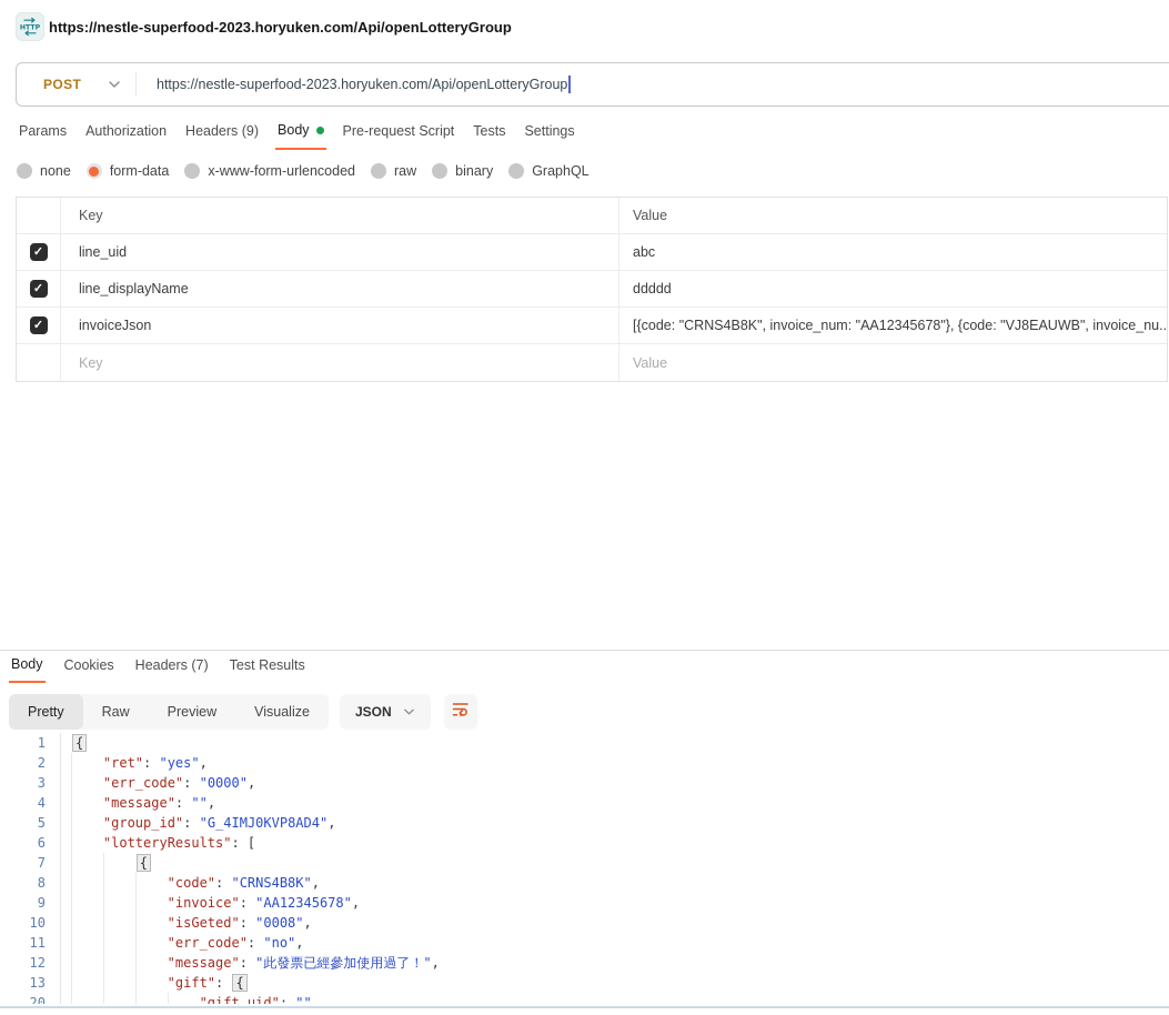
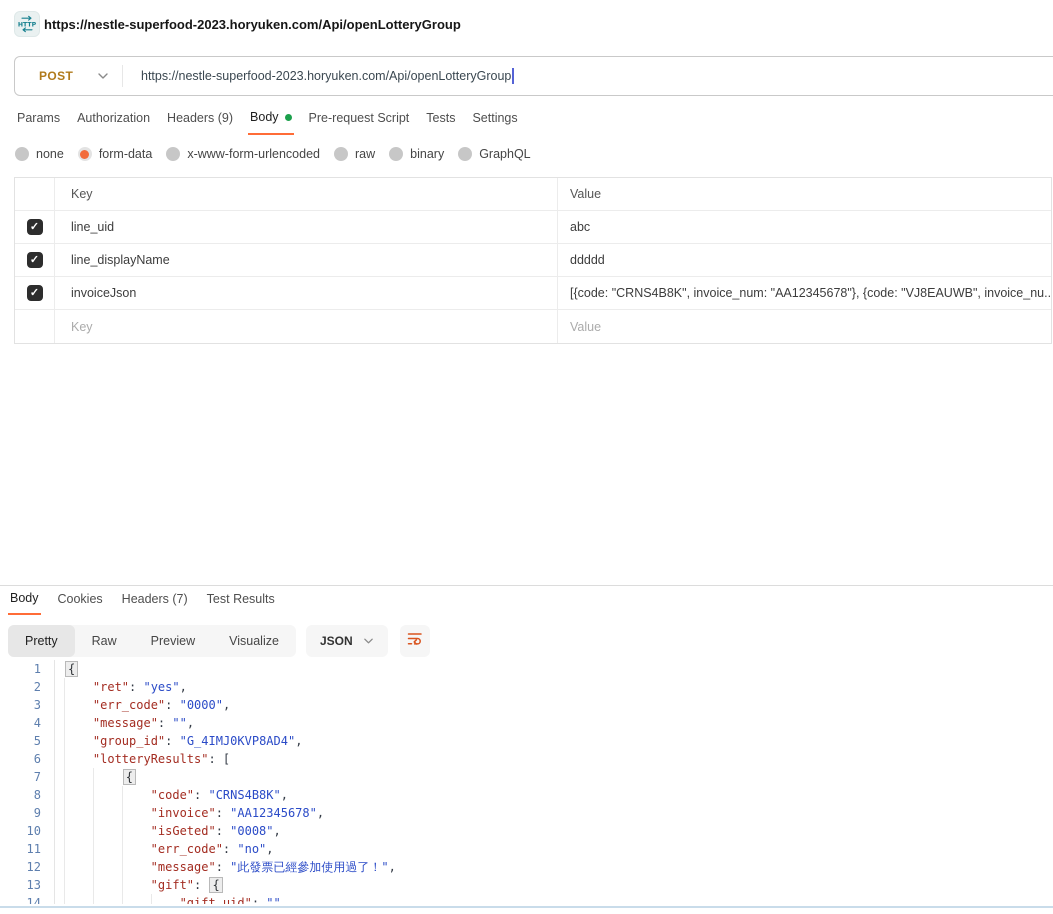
  https://nestle-superfood-2023.horyuken.com/Api/openLotteryGroup
  POST
  https://nestle-superfood-2023.horyuken.com/Api/openLotteryGroup
  Params
  Authorization
  Headers (9)
  Body
  Pre-request Script
  Tests
  Settings
  none
  form-data
  x-www-form-urlencoded
  raw
  binary
  GraphQL
  Key
  Value
  ✓
  line_uid
  abc
  ✓
  line_displayName
  ddddd
  ✓
  invoiceJson
  [{code: "CRNS4B8K", invoice_num: "AA12345678"}, {code: "VJ8EAUWB", invoice_nu..
  Key
  Value
  Body
  Cookies
  Headers (7)
  Test Results
  Pretty
  Raw
  Preview
  Visualize
  JSON
  1
  {
  2
  "ret": "yes",
  3
  "err_code": "0000",
  4
  "message": "",
  5
  "group_id": "G_4IMJ0KVP8AD4",
  6
  "lotteryResults": [
  7
  {
  8
  "code": "CRNS4B8K",
  9
  "invoice": "AA12345678",
  10
  "isGeted": "0008",
  11
  "err_code": "no",
  12
  "message": "此發票已經參加使用過了！",
  13
  "gift": {
- 20
+ 14
  "gift_uid": "",
